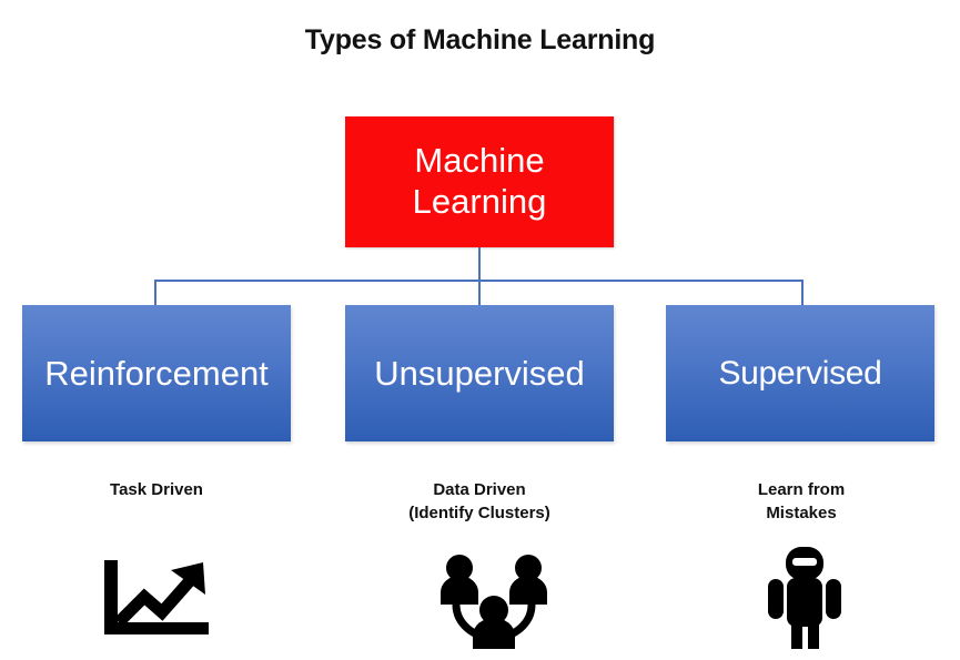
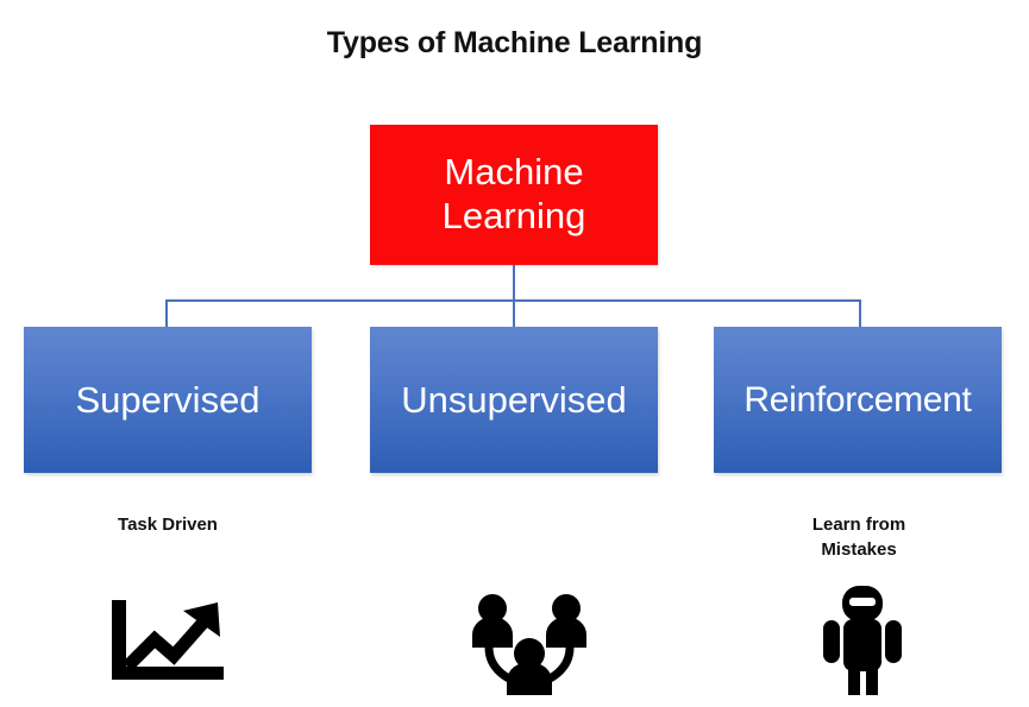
  Types of Machine Learning
  Machine
  Learning
- Reinforcement
+ Supervised
  Unsupervised
- Supervised
+ Reinforcement
  Task Driven
- Data Driven
- (Identify Clusters)
  Learn from
  Mistakes
